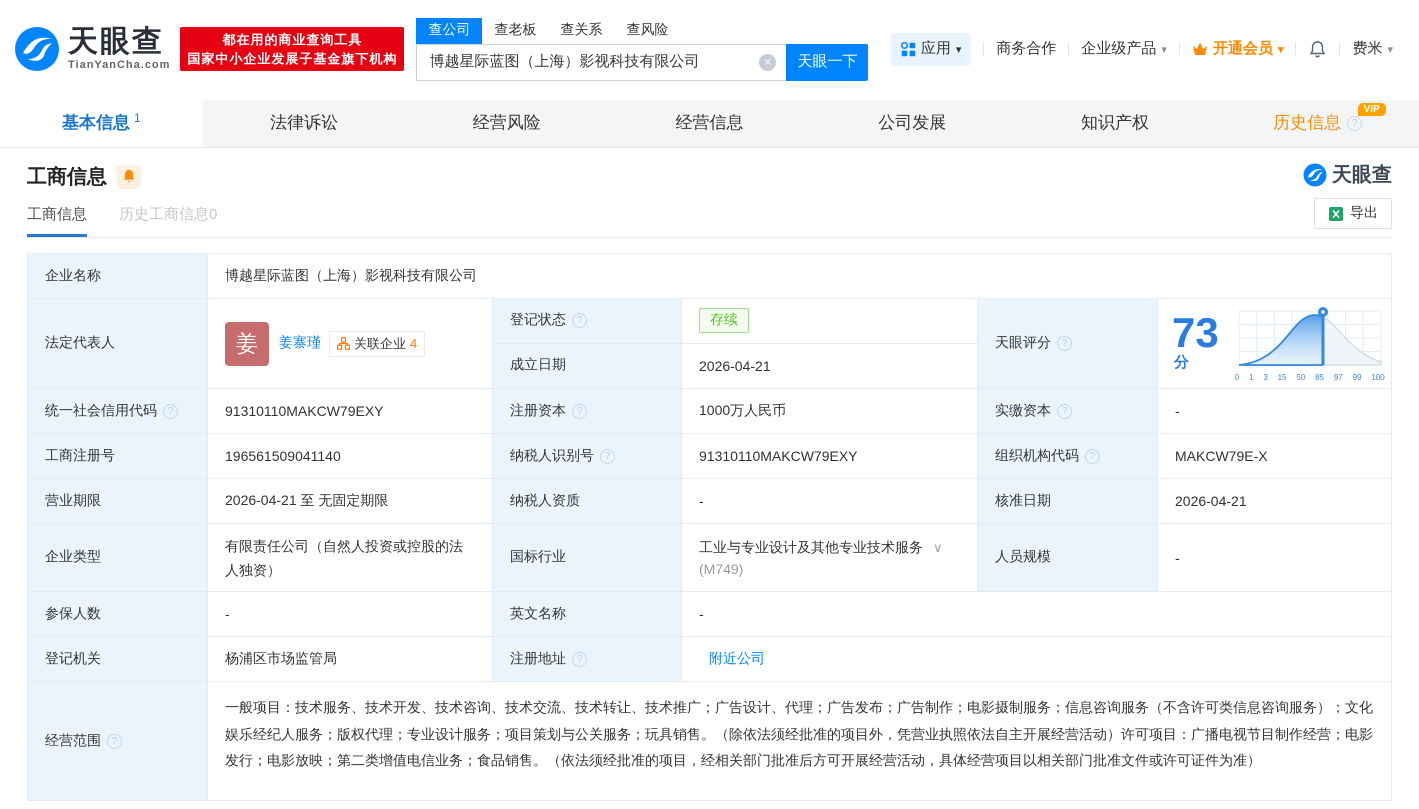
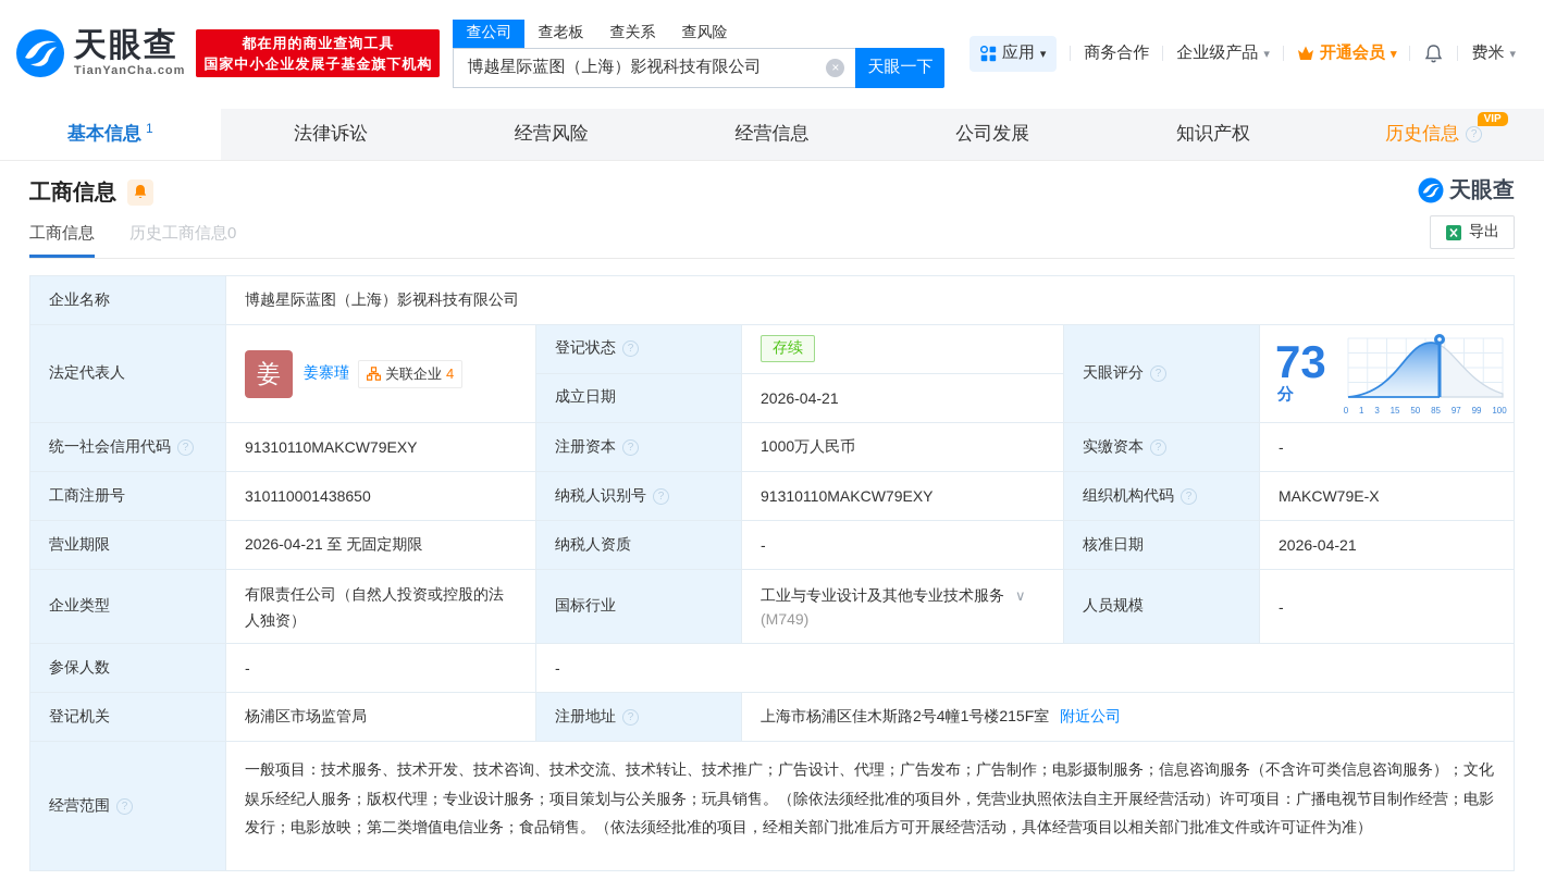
  天眼查
  TianYanCha.com
  都在用的商业查询工具
  国家中小企业发展子基金旗下机构
  查公司
  查老板
  查关系
  查风险
  博越星际蓝图（上海）影视科技有限公司
  ×
  天眼一下
  应用
  ▾
  商务合作
  企业级产品
  ▾
  开通会员
  ▾
  费米
  ▾
  基本信息
  1
  法律诉讼
  经营风险
  经营信息
  公司发展
  知识产权
  VIP
  历史信息
  ?
  工商信息
  天眼查
  工商信息
  历史工商信息0
  导出
  企业名称
  博越星际蓝图（上海）影视科技有限公司
  法定代表人
  姜
  姜寨瑾
  关联企业
  4
  登记状态
  ?
  存续
  成立日期
  2026-04-21
  天眼评分
  ?
  73分
  0
  1
  3
  15
  50
  85
  97
  99
  100
  统一社会信用代码
  ?
  91310110MAKCW79EXY
  注册资本
  ?
  1000万人民币
  实缴资本
  ?
  -
  工商注册号
- 196561509041140
+ 310110001438650
  纳税人识别号
  ?
  91310110MAKCW79EXY
  组织机构代码
  ?
  MAKCW79E-X
  营业期限
  2026-04-21 至 无固定期限
  纳税人资质
  -
  核准日期
  2026-04-21
  企业类型
  有限责任公司（自然人投资或控股的法人独资）
  国标行业
  工业与专业设计及其他专业技术服务
  ∨
  (M749)
  人员规模
  -
  参保人数
  -
- 英文名称
  -
  登记机关
  杨浦区市场监管局
  注册地址
  ?
+ 上海市杨浦区佳木斯路2号4幢1号楼215F室
  附近公司
  经营范围
  ?
  一般项目：技术服务、技术开发、技术咨询、技术交流、技术转让、技术推广；广告设计、代理；广告发布；广告制作；电影摄制服务；信息咨询服务（不含许可类信息咨询服务）；文化娱乐经纪人服务；版权代理；专业设计服务；项目策划与公关服务；玩具销售。（除依法须经批准的项目外，凭营业执照依法自主开展经营活动）许可项目：广播电视节目制作经营；电影发行；电影放映；第二类增值电信业务；食品销售。（依法须经批准的项目，经相关部门批准后方可开展经营活动，具体经营项目以相关部门批准文件或许可证件为准）
